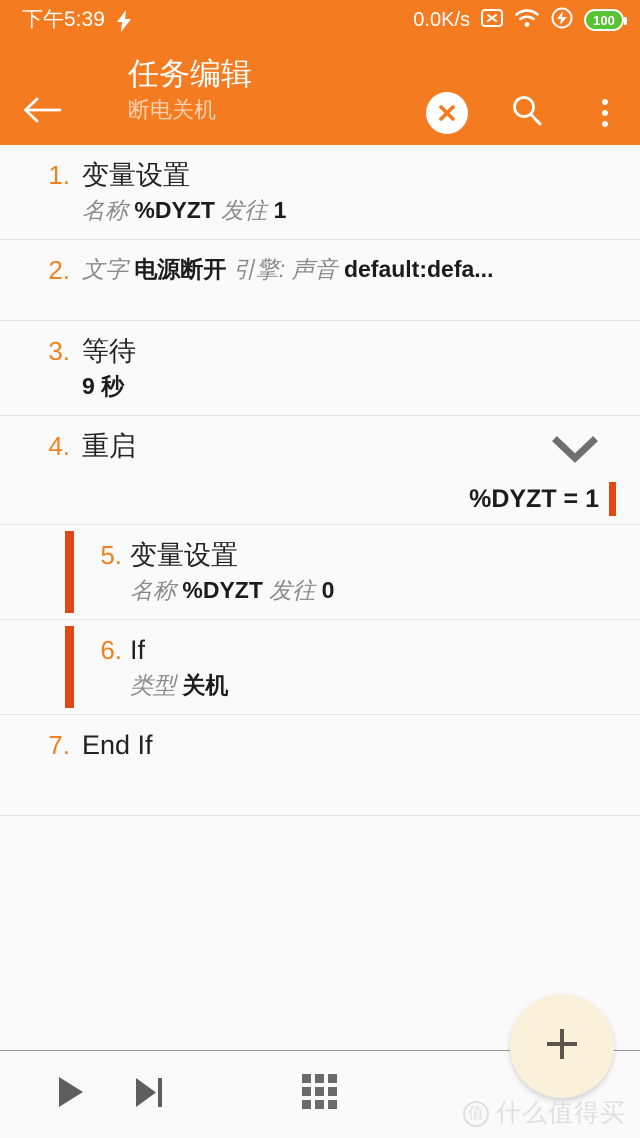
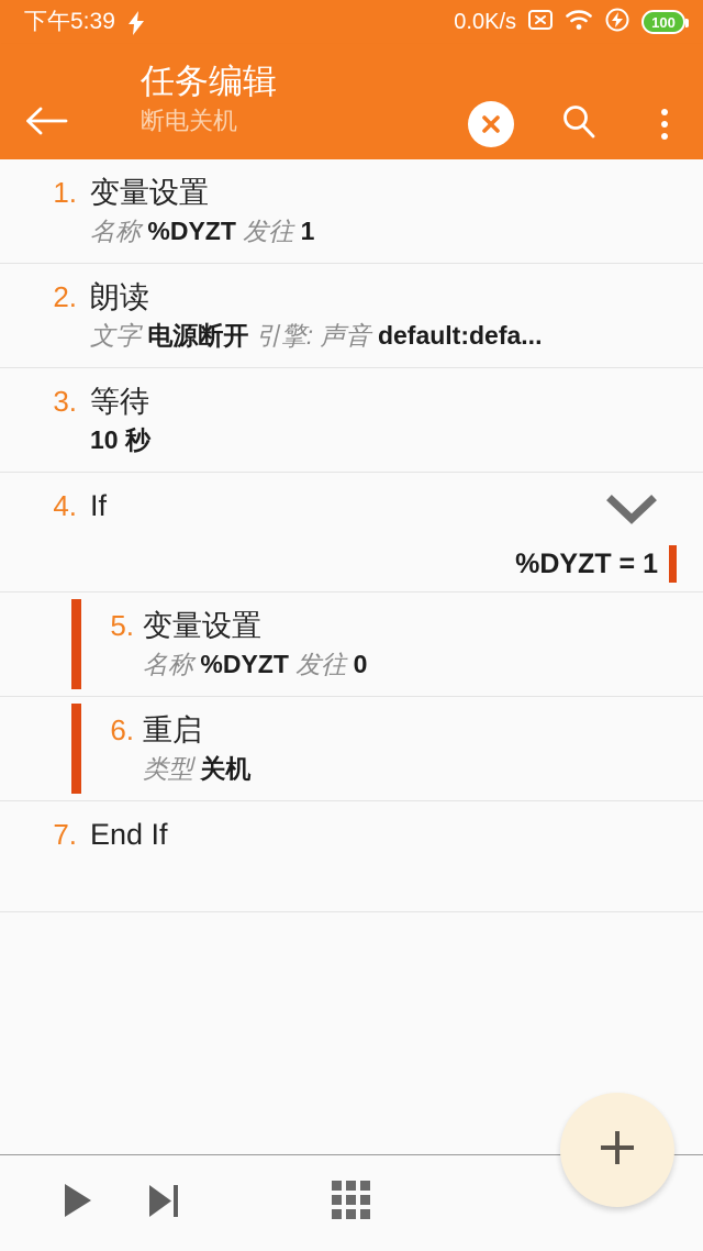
  下午5:39
  0.0K/s
  100
  任务编辑
  断电关机
  1.
  变量设置
  名称 %DYZT 发往 1
  2.
+ 朗读
  文字 电源断开 引擎: 声音 default:defa...
  3.
  等待
- 9 秒
+ 10 秒
  4.
- 重启
+ If
  %DYZT = 1
  5.
  变量设置
  名称 %DYZT 发往 0
  6.
- If
+ 重启
  类型 关机
  7.
  End If
- 值
- 什么值得买
